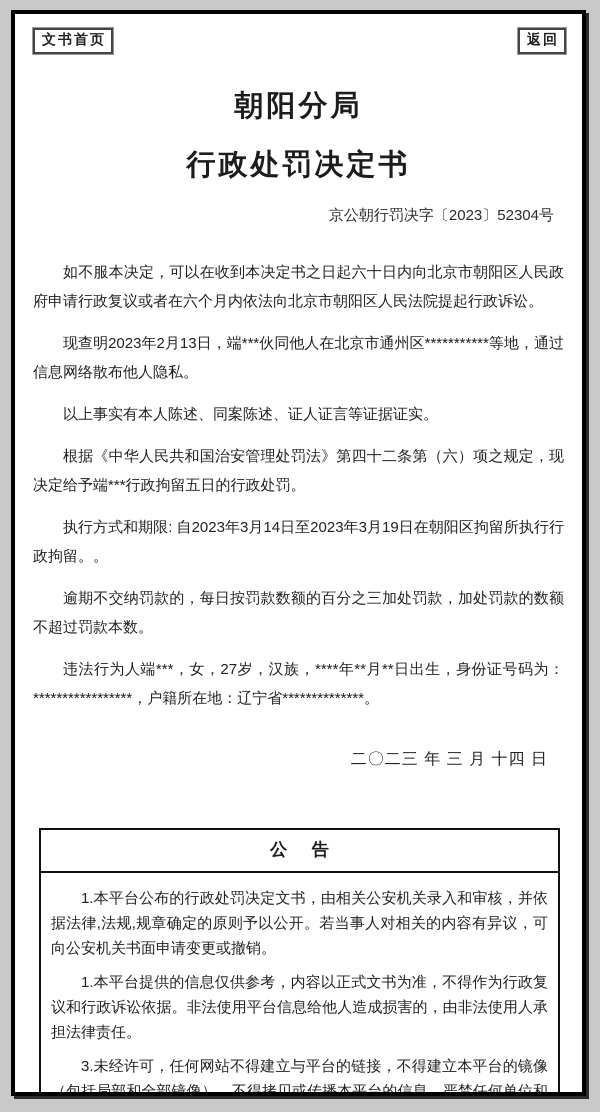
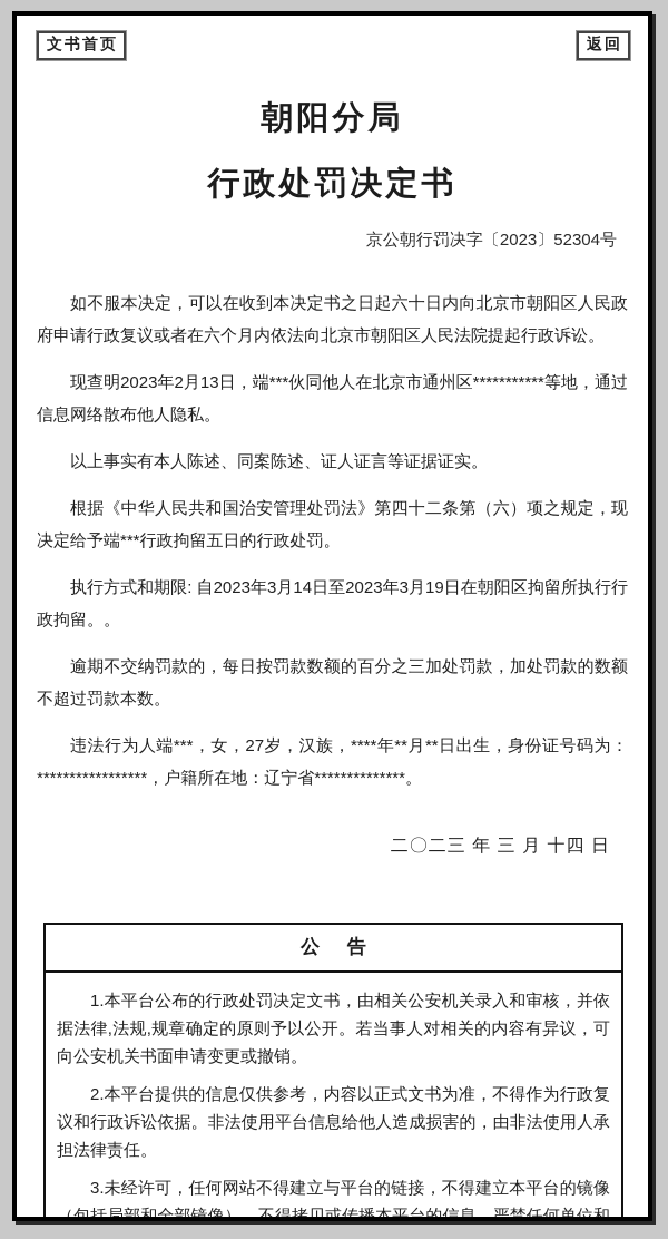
  文书首页
  返回
  朝阳分局
  行政处罚决定书
  京公朝行罚决字〔2023〕52304号
  如不服本决定，可以在收到本决定书之日起六十日内向北京市朝阳区人民政府申请行政复议或者在六个月内依法向北京市朝阳区人民法院提起行政诉讼。
  现查明2023年2月13日，端***伙同他人在北京市通州区***********等地，通过信息网络散布他人隐私。
  以上事实有本人陈述、同案陈述、证人证言等证据证实。
  根据《中华人民共和国治安管理处罚法》第四十二条第（六）项之规定，现决定给予端***行政拘留五日的行政处罚。
  执行方式和期限: 自2023年3月14日至2023年3月19日在朝阳区拘留所执行行政拘留。。
  逾期不交纳罚款的，每日按罚款数额的百分之三加处罚款，加处罚款的数额不超过罚款本数。
  违法行为人端***，女，27岁，汉族，****年**月**日出生，身份证号码为：*****************，户籍所在地：辽宁省**************。
  二〇二三 年 三 月 十四 日
  公 告
  1.本平台公布的行政处罚决定文书，由相关公安机关录入和审核，并依据法律,法规,规章确定的原则予以公开。若当事人对相关的内容有异议，可向公安机关书面申请变更或撤销。
- 1.本平台提供的信息仅供参考，内容以正式文书为准，不得作为行政复议和行政诉讼依据。非法使用平台信息给他人造成损害的，由非法使用人承担法律责任。
+ 2.本平台提供的信息仅供参考，内容以正式文书为准，不得作为行政复议和行政诉讼依据。非法使用平台信息给他人造成损害的，由非法使用人承担法律责任。
  3.未经许可，任何网站不得建立与平台的链接，不得建立本平台的镜像（包括局部和全部镜像），不得拷贝或传播本平台的信息。严禁任何单位和
